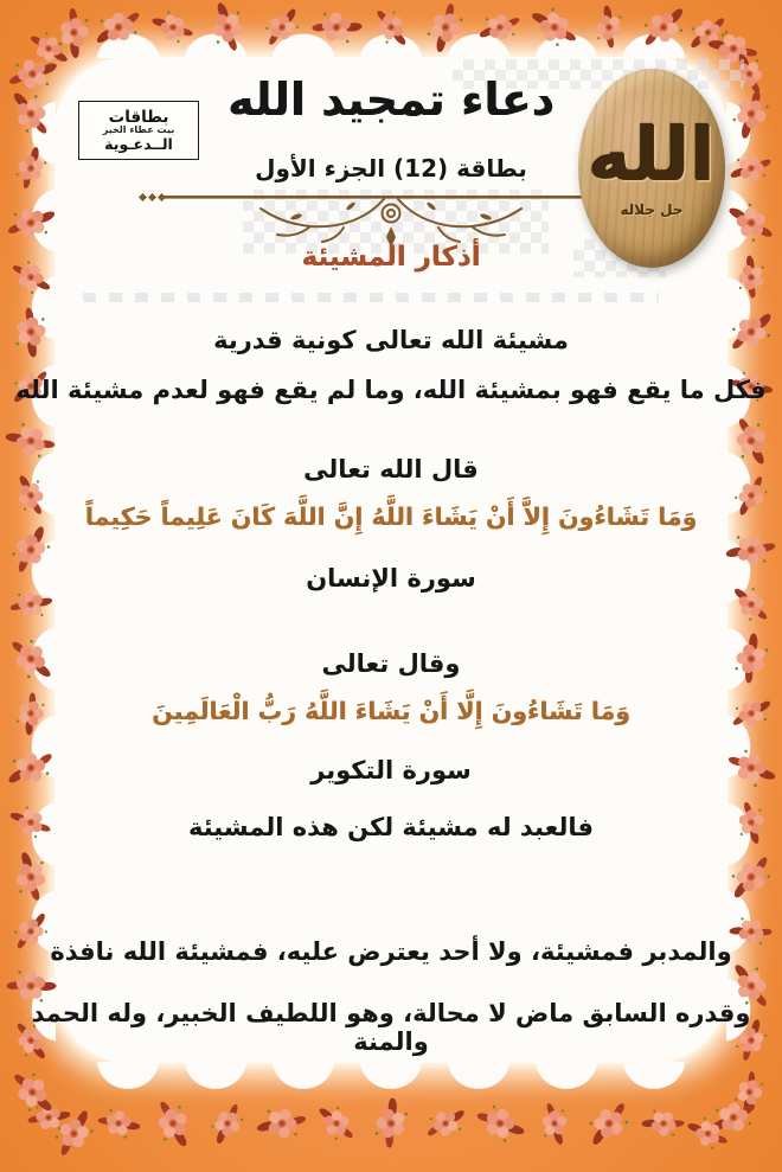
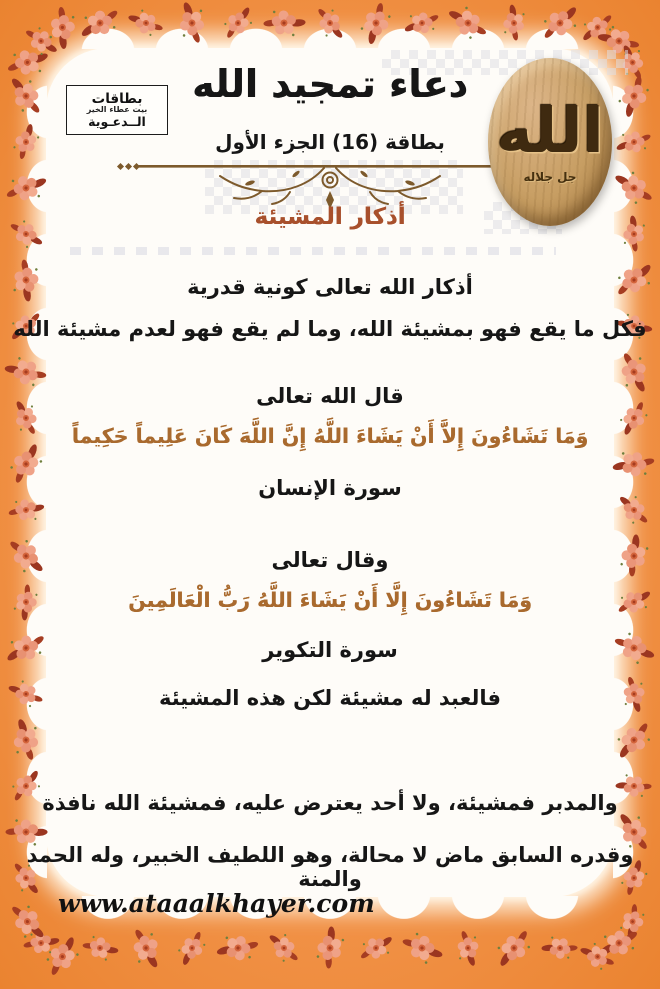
  بطاقات
  بيت عطاء الخير
  الــدعـوية
  دعاء تمجيد الله
- بطاقة (12) الجزء الأول
+ بطاقة (16) الجزء الأول
  الله
  جل جلاله
  أذكار المشيئة
- مشيئة الله تعالى كونية قدرية
+ أذكار الله تعالى كونية قدرية
  فكل ما يقع فهو بمشيئة الله، وما لم يقع فهو لعدم مشيئة الله
  قال الله تعالى
  وَمَا تَشَاءُونَ إِلاَّ أَنْ يَشَاءَ اللَّهُ إِنَّ اللَّهَ كَانَ عَلِيماً حَكِيماً
  سورة الإنسان
  وقال تعالى
  وَمَا تَشَاءُونَ إِلَّا أَنْ يَشَاءَ اللَّهُ رَبُّ الْعَالَمِينَ
  سورة التكوير
  فالعبد له مشيئة لكن هذه المشيئة
  والمدبر فمشيئة، ولا أحد يعترض عليه، فمشيئة الله نافذة
  وقدره السابق ماض لا محالة، وهو اللطيف الخبير، وله الحمد والمنة
+ www.ataaalkhayer.com
